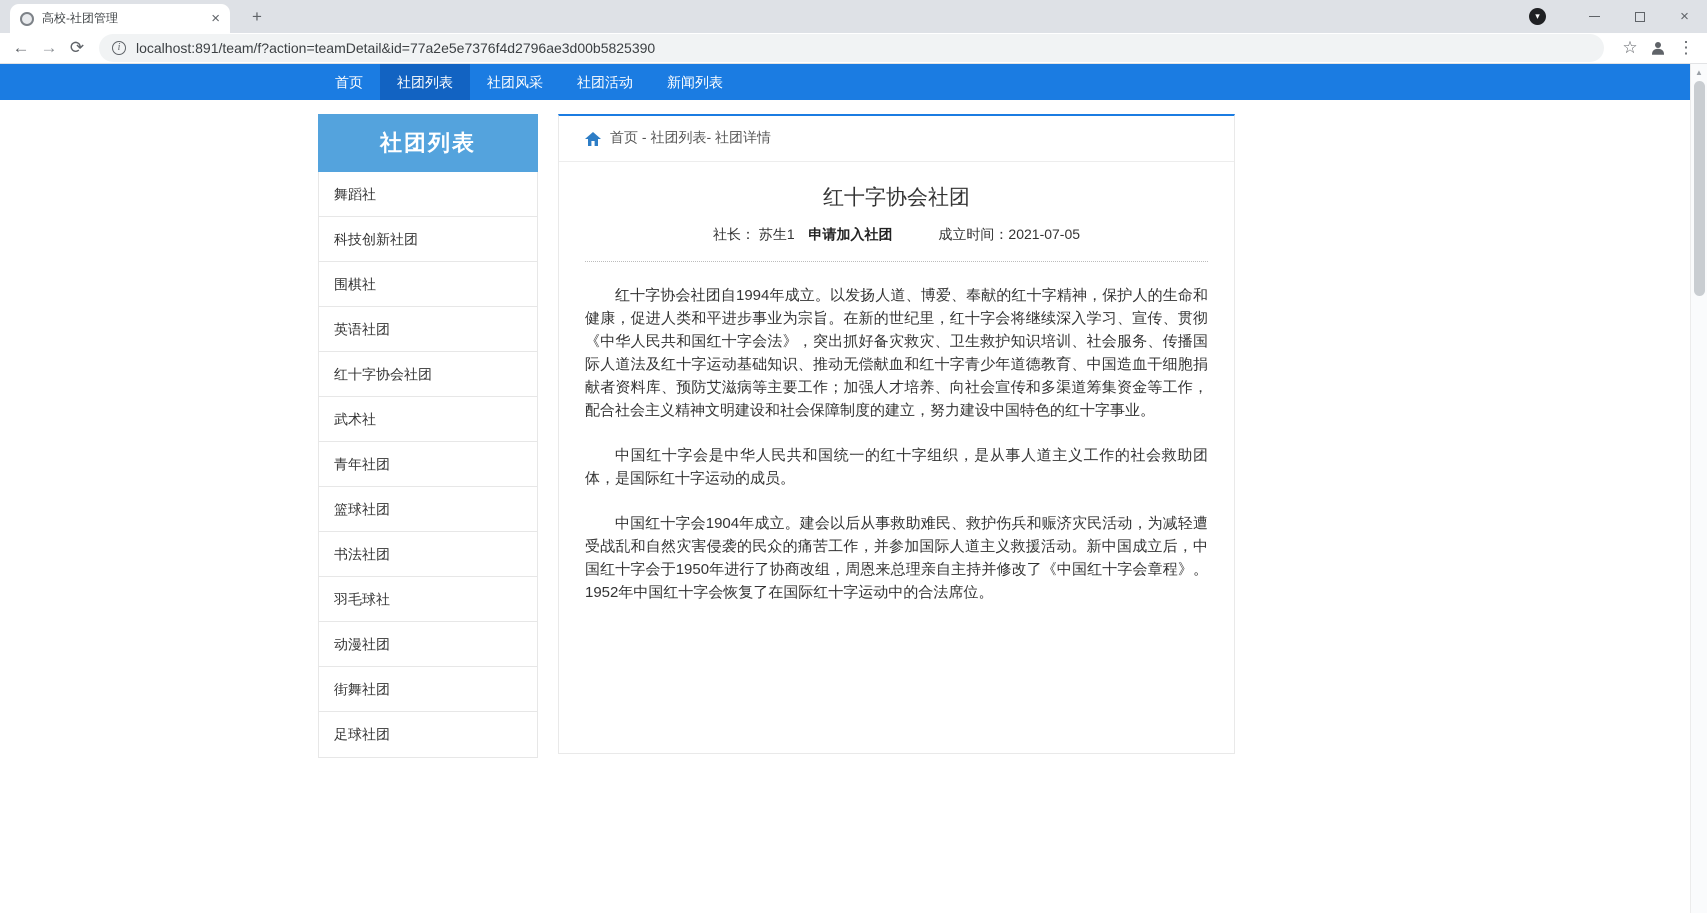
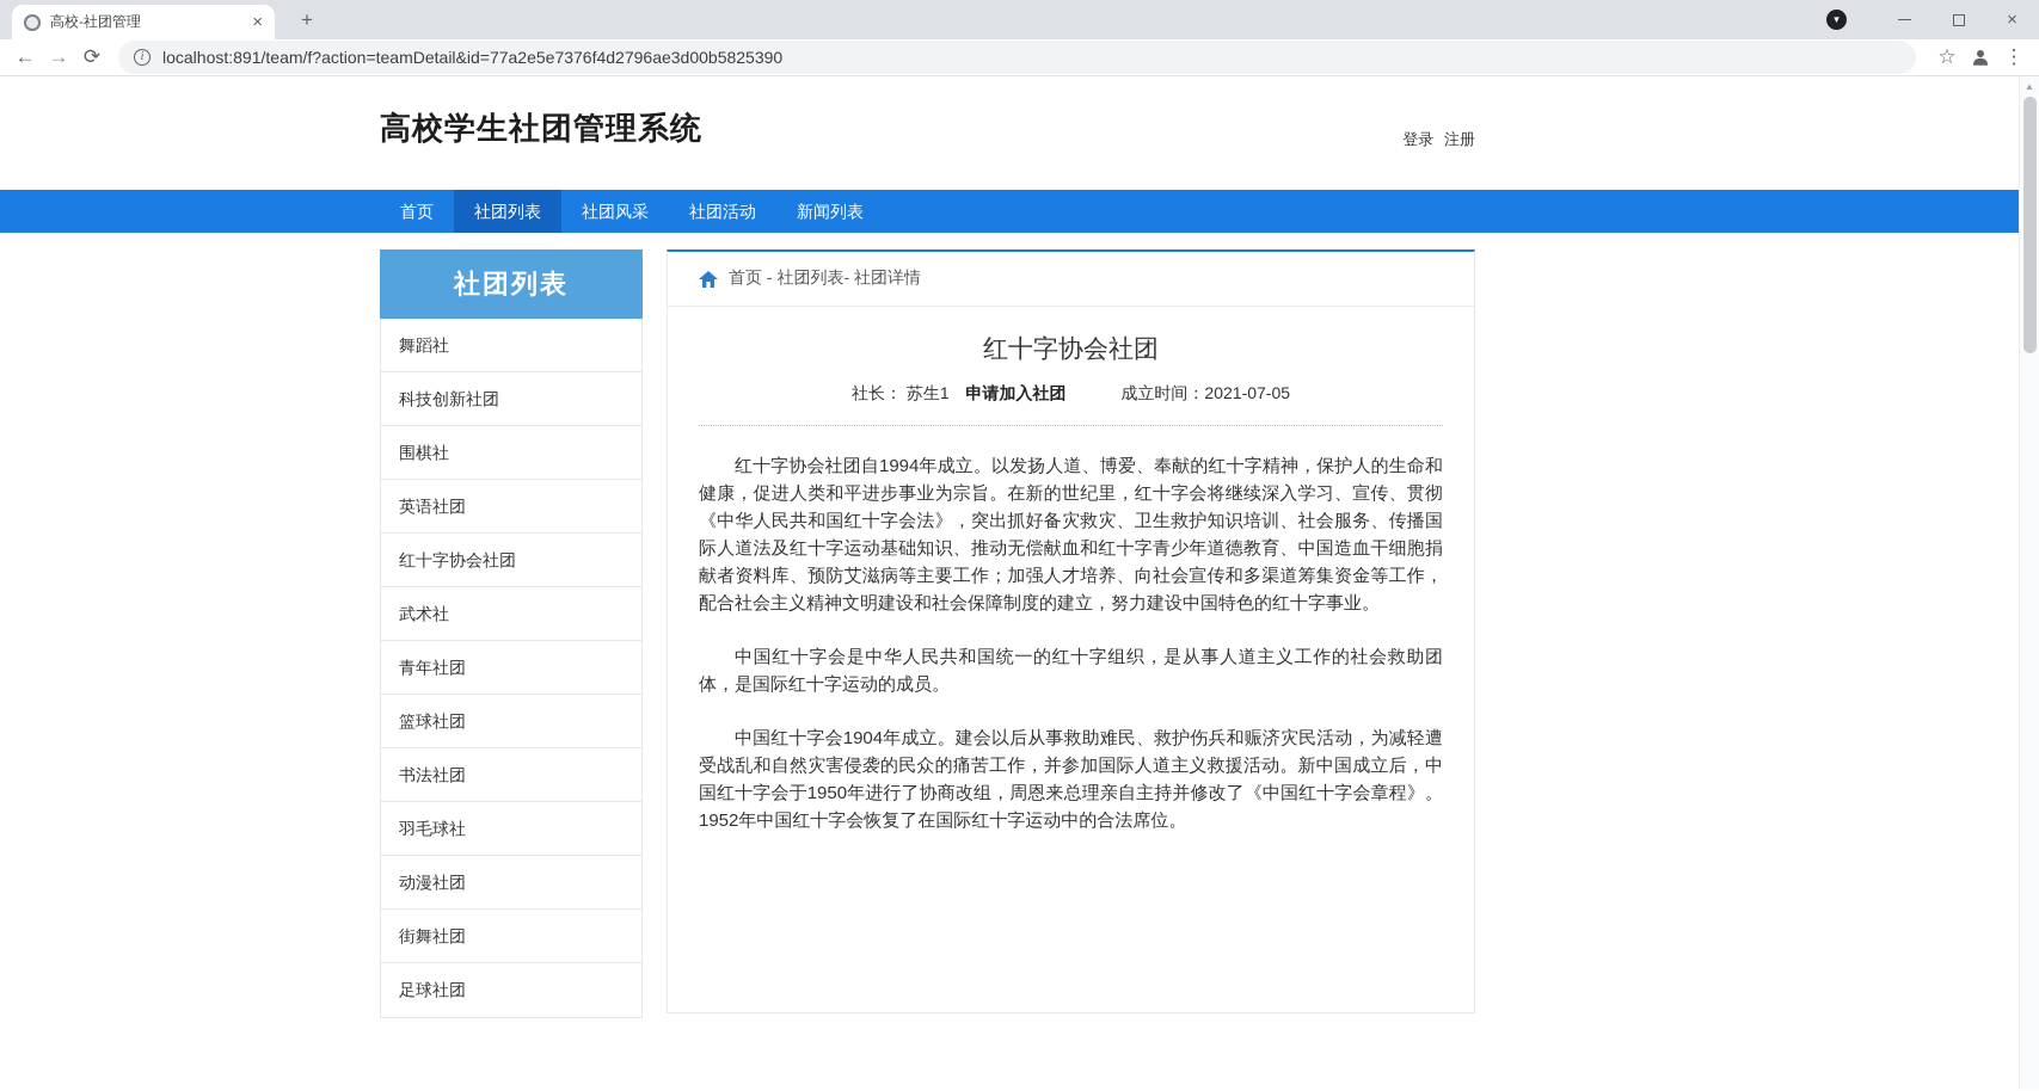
  高校-社团管理
  ×
  +
  ▾
  ×
  ←
  →
  ⟳
  i
  localhost:891/team/f?action=teamDetail&id=77a2e5e7376f4d2796ae3d00b5825390
  ☆
  ⋮
+ 高校学生社团管理系统
+ 登录 注册
  首页
  社团列表
  社团风采
  社团活动
  新闻列表
  社团列表
  舞蹈社
  科技创新社团
  围棋社
  英语社团
  红十字协会社团
  武术社
  青年社团
  篮球社团
  书法社团
  羽毛球社
  动漫社团
  街舞社团
  足球社团
  首页 - 社团列表- 社团详情
  红十字协会社团
  社长： 苏生1 申请加入社团 成立时间：2021-07-05
  红十字协会社团自1994年成立。以发扬人道、博爱、奉献的红十字精神，保护人的生命和健康，促进人类和平进步事业为宗旨。在新的世纪里，红十字会将继续深入学习、宣传、贯彻《中华人民共和国红十字会法》，突出抓好备灾救灾、卫生救护知识培训、社会服务、传播国际人道法及红十字运动基础知识、推动无偿献血和红十字青少年道德教育、中国造血干细胞捐献者资料库、预防艾滋病等主要工作；加强人才培养、向社会宣传和多渠道筹集资金等工作，配合社会主义精神文明建设和社会保障制度的建立，努力建设中国特色的红十字事业。
  中国红十字会是中华人民共和国统一的红十字组织，是从事人道主义工作的社会救助团体，是国际红十字运动的成员。
  中国红十字会1904年成立。建会以后从事救助难民、救护伤兵和赈济灾民活动，为减轻遭受战乱和自然灾害侵袭的民众的痛苦工作，并参加国际人道主义救援活动。新中国成立后，中国红十字会于1950年进行了协商改组，周恩来总理亲自主持并修改了《中国红十字会章程》。1952年中国红十字会恢复了在国际红十字运动中的合法席位。
  ▲
